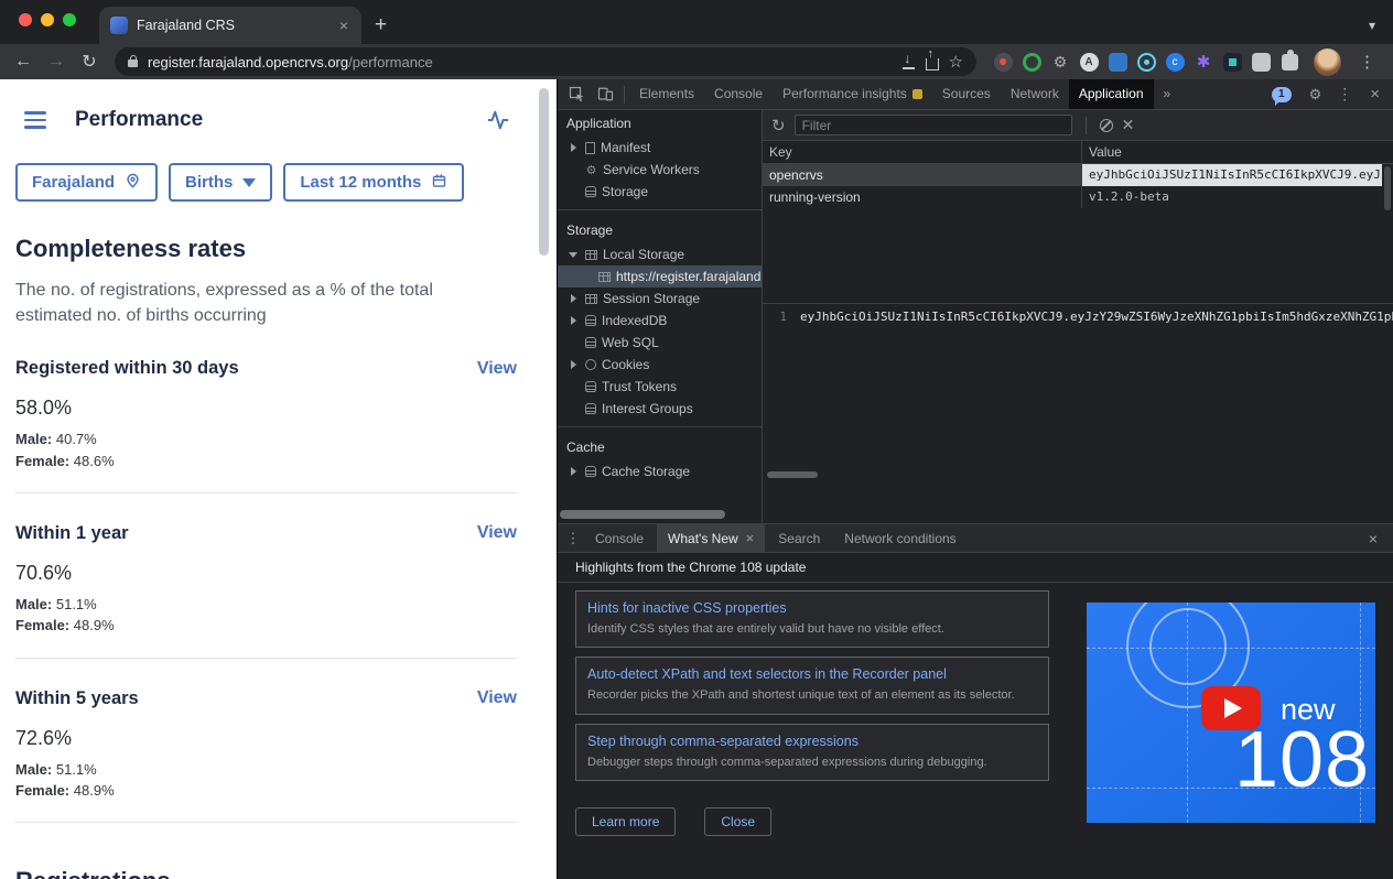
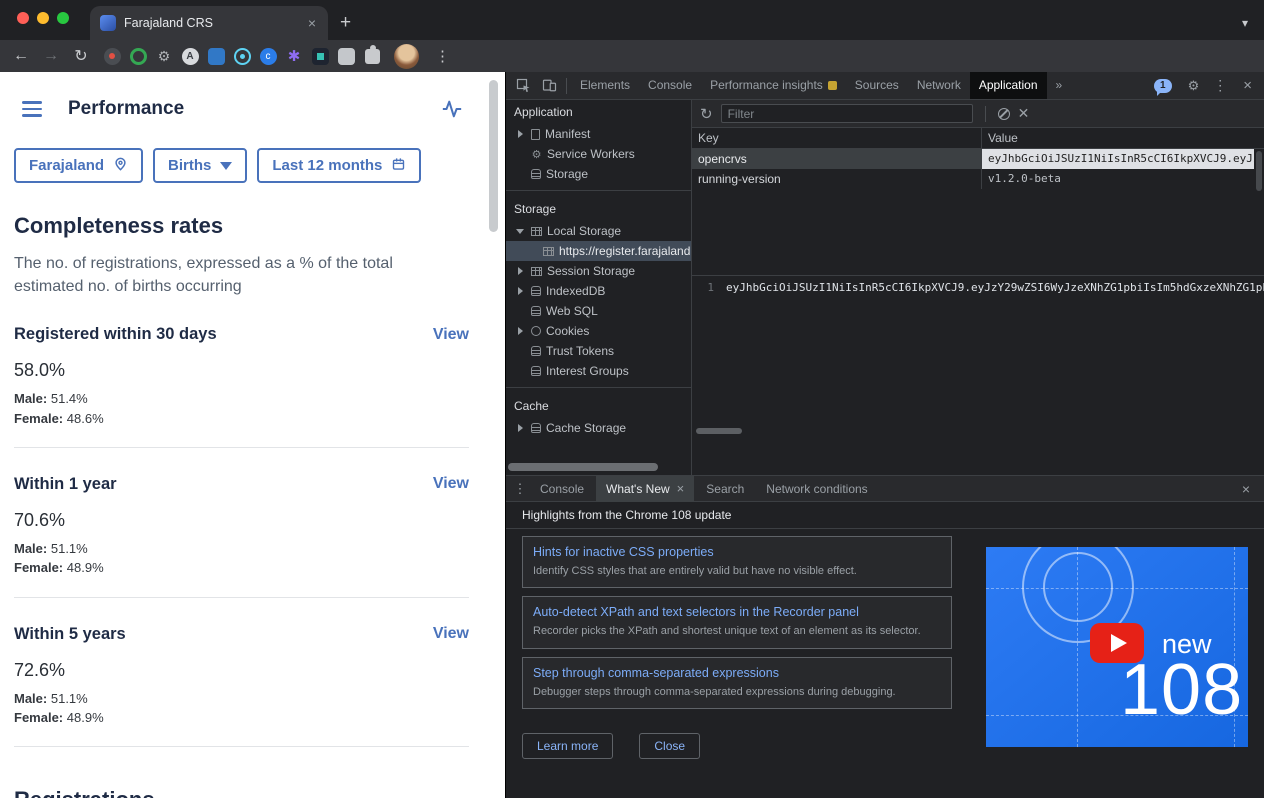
  Farajaland CRS
  ×
  +
  ▾
  ←
  →
  ↻
- register.farajaland.opencrvs.org/performance
- ☆
  ⚙
  A
  c
  ✱
  ⋮
  Performance
  Farajaland
  Births
  Last 12 months
  Completeness rates
  The no. of registrations, expressed as a % of the total estimated no. of births occurring
  Registered within 30 days
  View
  58.0%
- Male: 40.7%
+ Male: 51.4%
  Female: 48.6%
  Within 1 year
  View
  70.6%
  Male: 51.1%
  Female: 48.9%
  Within 5 years
  View
  72.6%
  Male: 51.1%
  Female: 48.9%
  Elements
  Console
  Performance insights
  Sources
  Network
  Application
  »
  1
  ⚙
  ⋮
  ×
  Application
  Manifest
  ⚙
  Service Workers
  Storage
  Storage
  Local Storage
  https://register.farajaland
  Session Storage
  IndexedDB
  Web SQL
  Cookies
  Trust Tokens
  Interest Groups
  Cache
  Cache Storage
  ↻
  Filter
  ✕
  Key
  Value
  opencrvs
  running-version
  v1.2.0-beta
  1
  eyJhbGciOiJSUzI1NiIsInR5cCI6IkpXVCJ9.eyJzY29wZSI6WyJzeXNhZG1pbiIsIm5hdGxzeXNhZG1p
  ⋮
  Console
  What's New
  ×
  Search
  Network conditions
  ×
  Highlights from the Chrome 108 update
  Hints for inactive CSS properties
  Identify CSS styles that are entirely valid but have no visible effect.
  Auto-detect XPath and text selectors in the Recorder panel
  Recorder picks the XPath and shortest unique text of an element as its selector.
  Step through comma-separated expressions
  Debugger steps through comma-separated expressions during debugging.
  Learn more
  Close
  new
  108
